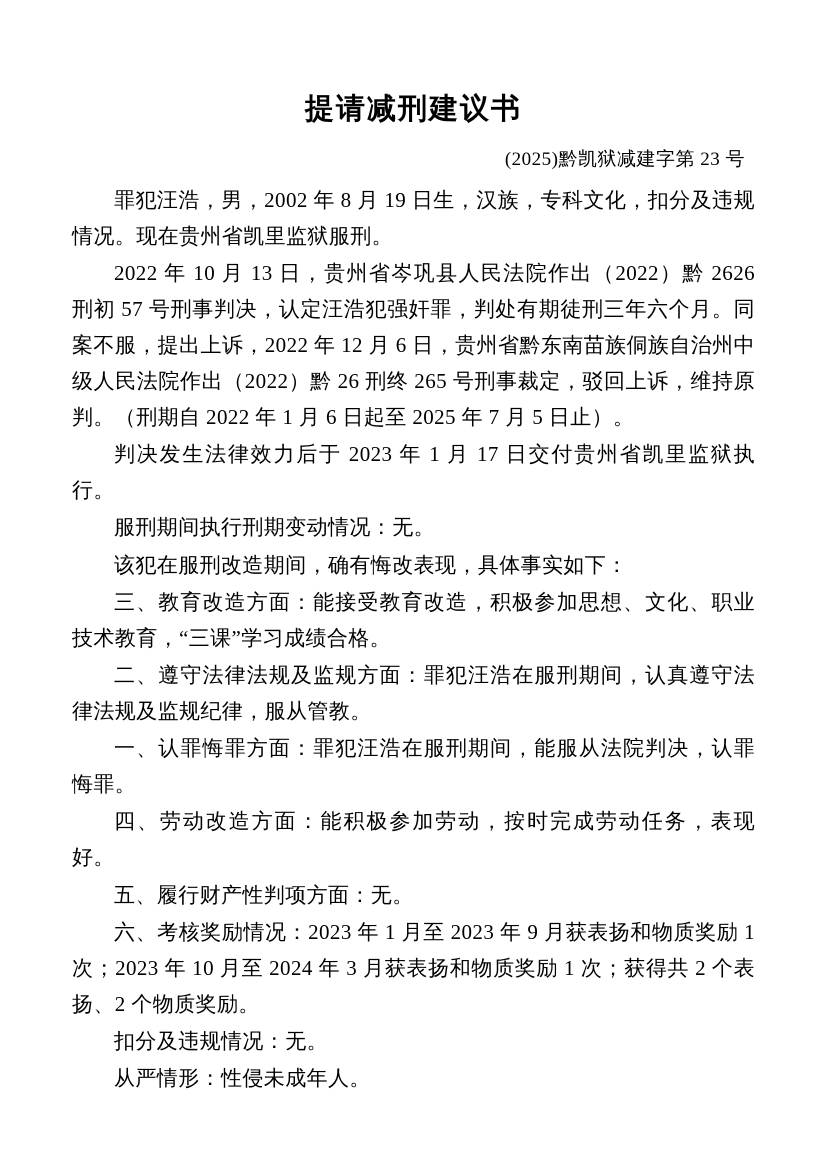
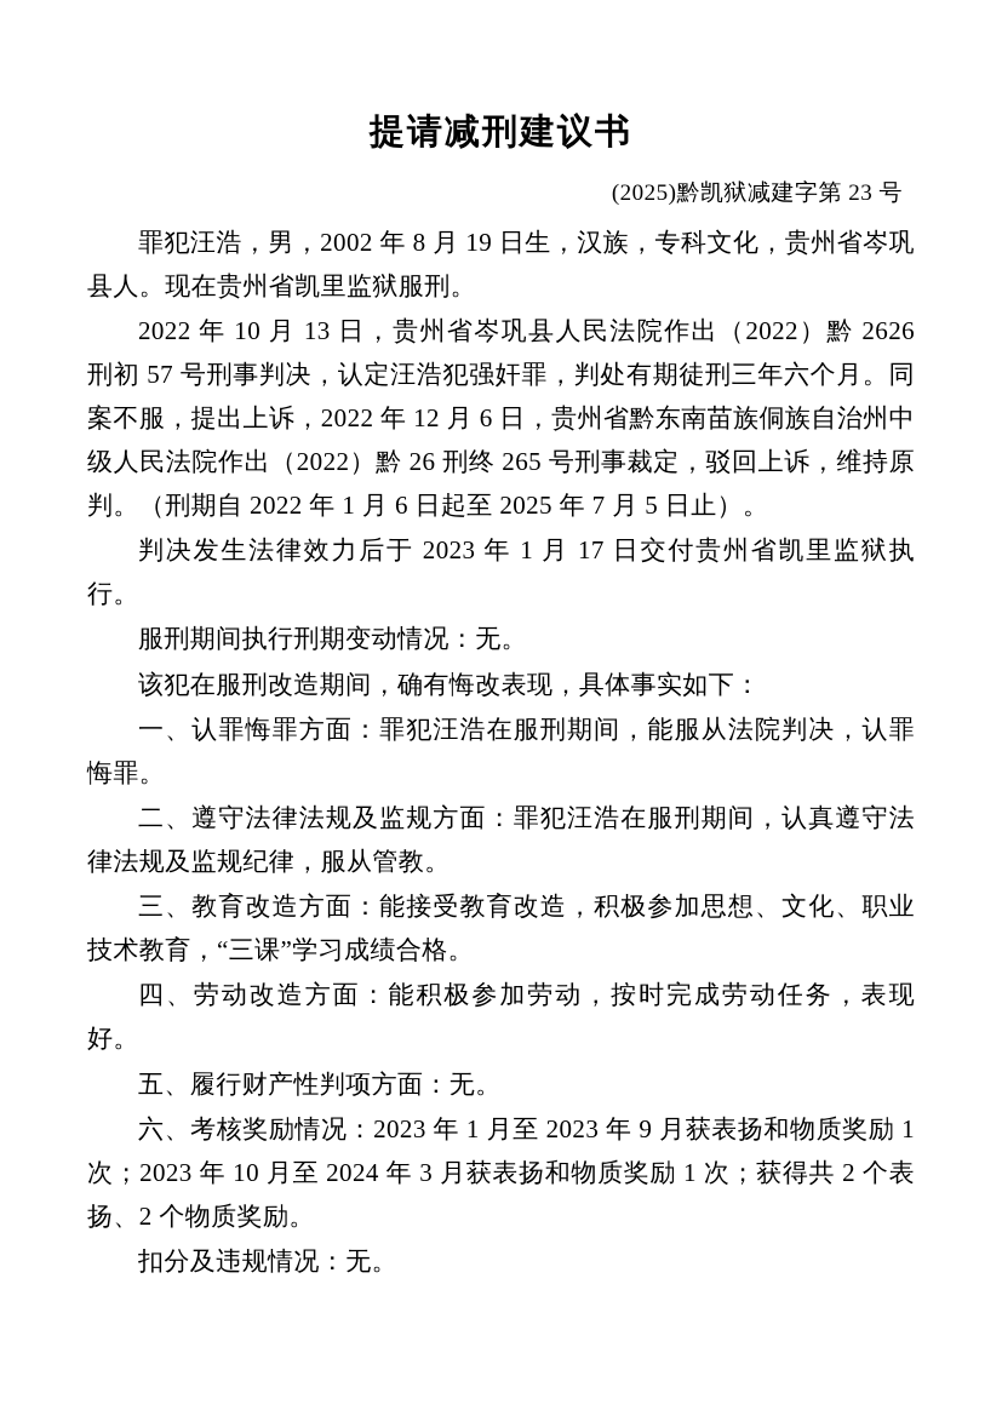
  提请减刑建议书
  (2025)黔凯狱减建字第 23 号
- 罪犯汪浩，男，2002 年 8 月 19 日生，汉族，专科文化，扣分及违规情况。现在贵州省凯里监狱服刑。
+ 罪犯汪浩，男，2002 年 8 月 19 日生，汉族，专科文化，贵州省岑巩县人。现在贵州省凯里监狱服刑。
  2022 年 10 月 13 日，贵州省岑巩县人民法院作出（2022）黔 2626 刑初 57 号刑事判决，认定汪浩犯强奸罪，判处有期徒刑三年六个月。同案不服，提出上诉，2022 年 12 月 6 日，贵州省黔东南苗族侗族自治州中级人民法院作出（2022）黔 26 刑终 265 号刑事裁定，驳回上诉，维持原判。（刑期自 2022 年 1 月 6 日起至 2025 年 7 月 5 日止）。
  判决发生法律效力后于 2023 年 1 月 17 日交付贵州省凯里监狱执行。
  服刑期间执行刑期变动情况：无。
  该犯在服刑改造期间，确有悔改表现，具体事实如下：
- 三、教育改造方面：能接受教育改造，积极参加思想、文化、职业技术教育，“三课”学习成绩合格。
+ 一、认罪悔罪方面：罪犯汪浩在服刑期间，能服从法院判决，认罪悔罪。
  二、遵守法律法规及监规方面：罪犯汪浩在服刑期间，认真遵守法律法规及监规纪律，服从管教。
- 一、认罪悔罪方面：罪犯汪浩在服刑期间，能服从法院判决，认罪悔罪。
+ 三、教育改造方面：能接受教育改造，积极参加思想、文化、职业技术教育，“三课”学习成绩合格。
  四、劳动改造方面：能积极参加劳动，按时完成劳动任务，表现好。
  五、履行财产性判项方面：无。
  六、考核奖励情况：2023 年 1 月至 2023 年 9 月获表扬和物质奖励 1 次；2023 年 10 月至 2024 年 3 月获表扬和物质奖励 1 次；获得共 2 个表扬、2 个物质奖励。
  扣分及违规情况：无。
- 从严情形：性侵未成年人。
